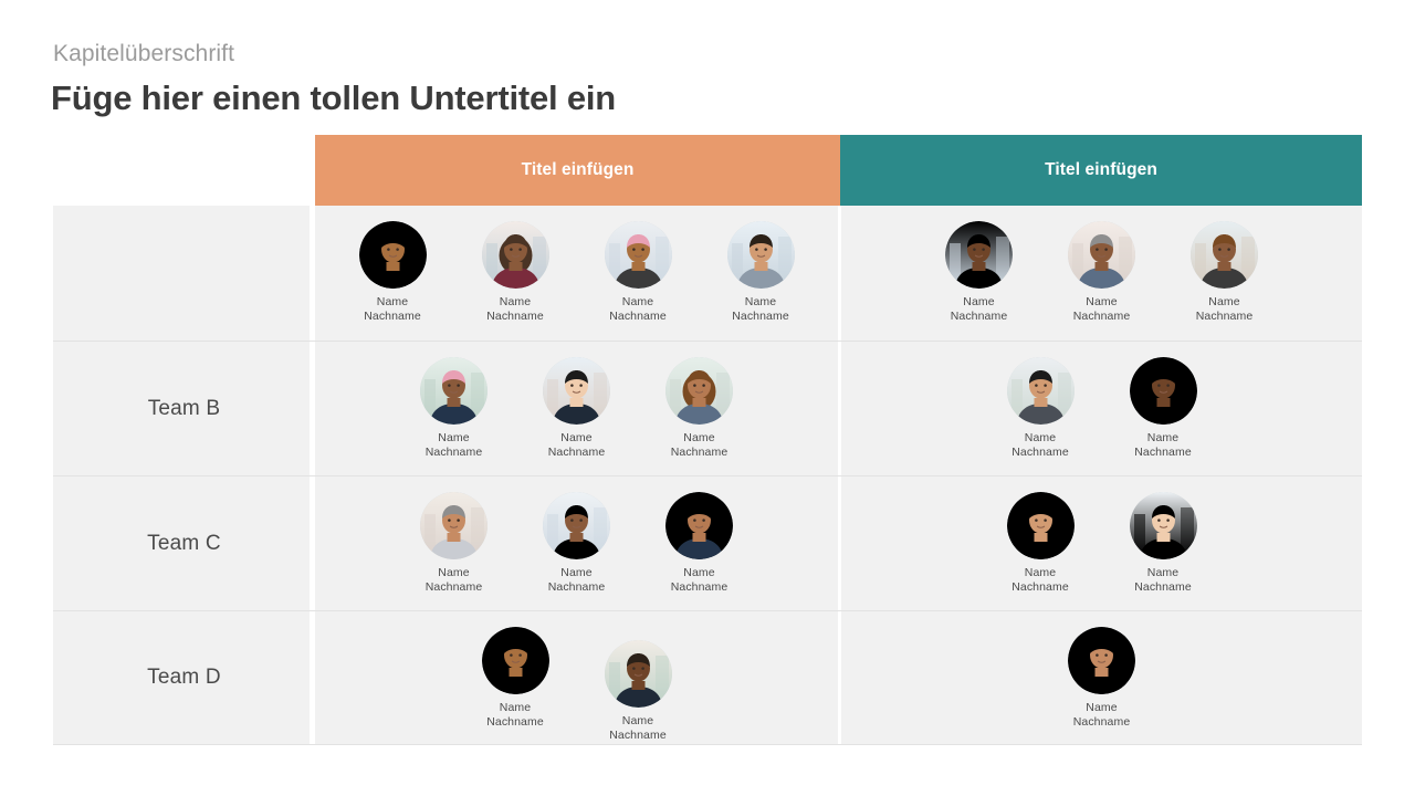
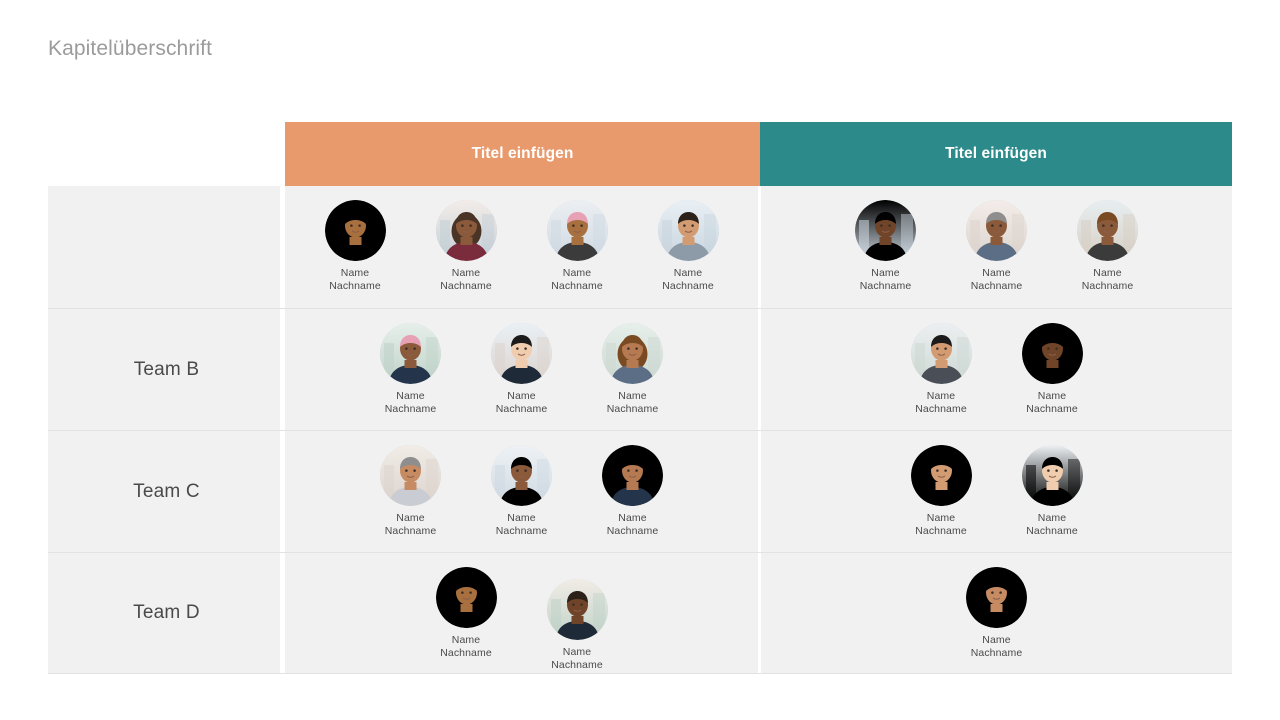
  Kapitelüberschrift
- Füge hier einen tollen Untertitel ein
  Titel einfügen
  Titel einfügen
  Name
  Nachname
  Name
  Nachname
  Name
  Nachname
  Name
  Nachname
  Name
  Nachname
  Name
  Nachname
  Name
  Nachname
  Team B
  Name
  Nachname
  Name
  Nachname
  Name
  Nachname
  Name
  Nachname
  Name
  Nachname
  Team C
  Name
  Nachname
  Name
  Nachname
  Name
  Nachname
  Name
  Nachname
  Name
  Nachname
  Team D
  Name
  Nachname
  Name
  Nachname
  Name
  Nachname
